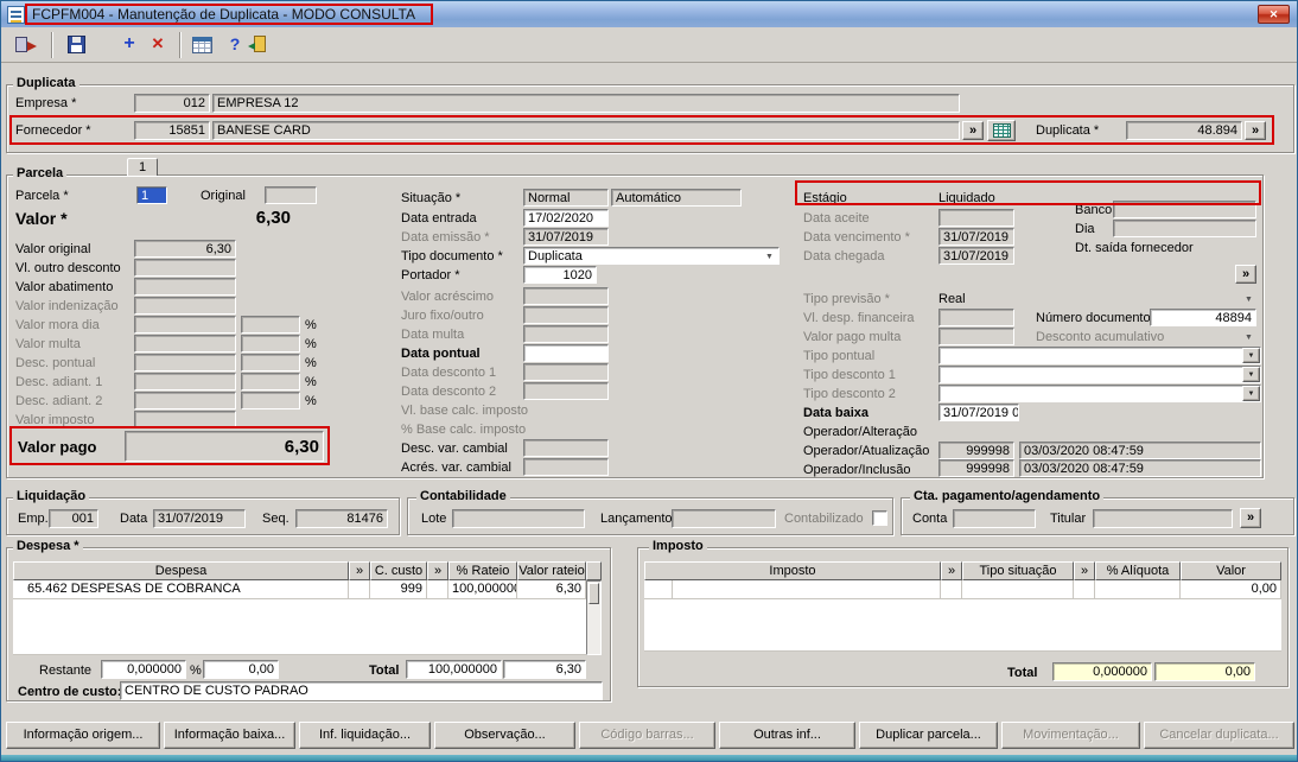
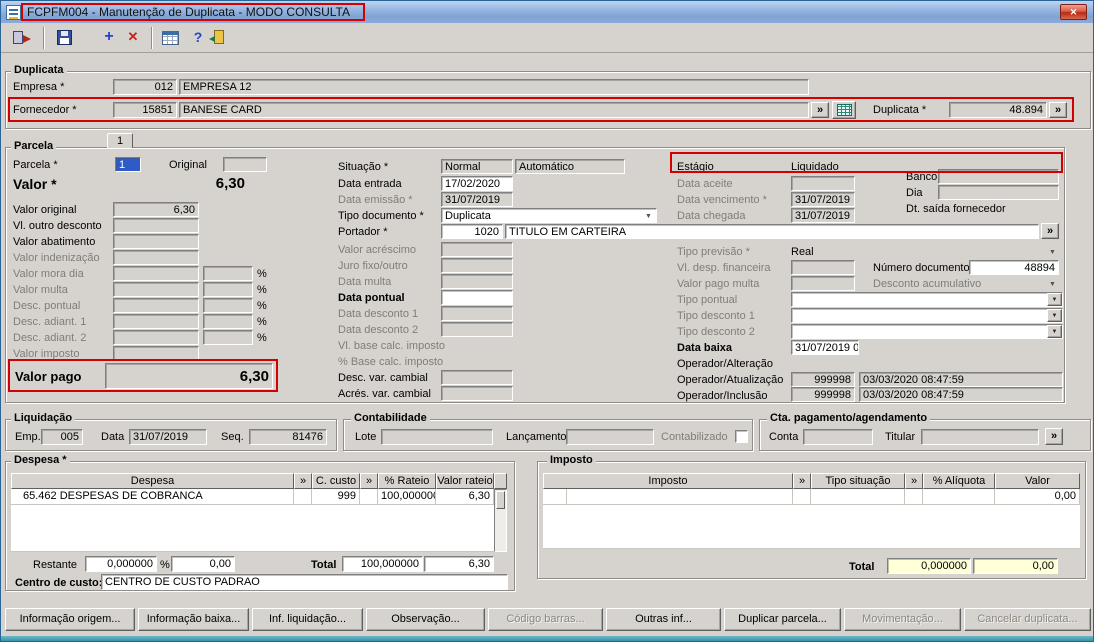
  FCPFM004 - Manutenção de Duplicata - MODO CONSULTA
  ✕
  +
  ✕
  ?
  Duplicata
  Empresa *
  012
  EMPRESA 12
  Fornecedor *
  15851
  BANESE CARD
  »
  Duplicata *
  48.894
  »
  1
  Parcela
  Parcela *
  1
  Original
  Valor *
  6,30
  Valor original
  6,30
  Vl. outro desconto
  Valor abatimento
  Valor indenização
  Valor mora dia
  %
  Valor multa
  %
  Desc. pontual
  %
  Desc. adiant. 1
  %
  Desc. adiant. 2
  %
  Valor imposto
  Valor pago
  6,30
  Situação *
  Normal
  Automático
  Data entrada
  17/02/2020
  Data emissão *
  31/07/2019
  Tipo documento *
  Duplicata
  Portador *
  1020
+ TITULO EM CARTEIRA
  »
  Valor acréscimo
  Juro fixo/outro
  Data multa
  Data pontual
  Data desconto 1
  Data desconto 2
  Vl. base calc. imposto
  % Base calc. imposto
  Desc. var. cambial
  Acrés. var. cambial
  Estágio
  Liquidado
  Data aceite
  Banco
  Data vencimento *
  31/07/2019
  Dia
  Data chegada
  31/07/2019
  Dt. saída fornecedor
  Tipo previsão *
  Real
  Vl. desp. financeira
  Número documento
  48894
  Valor pago multa
  Desconto acumulativo
  Tipo pontual
  Tipo desconto 1
  Tipo desconto 2
  Data baixa
  31/07/2019 0
  Operador/Alteração
  Operador/Atualização
  999998
  03/03/2020 08:47:59
  Operador/Inclusão
  999998
  03/03/2020 08:47:59
  Liquidação
  Emp.
- 001
+ 005
  Data
  31/07/2019
  Seq.
  81476
  Contabilidade
  Lote
  Lançamento
  Contabilizado
  Cta. pagamento/agendamento
  Conta
  Titular
  »
  Despesa *
  Despesa
  »
  C. custo
  »
  % Rateio
  Valor rateio
  65.462 DESPESAS DE COBRANCA
  999
  100,00000
  6,30
  Restante
  0,000000
  %
  0,00
  Total
  100,000000
  6,30
  Centro de custo
  CENTRO DE CUSTO PADRAO
  Imposto
  Imposto
  »
  Tipo situação
  »
  % Alíquota
  Valor
  0,00
  Total
  0,000000
  0,00
  Informação origem...
  Informação baixa...
  Inf. liquidação...
  Observação...
  Código barras...
  Outras inf...
  Duplicar parcela...
  Movimentação...
  Cancelar duplicata...
